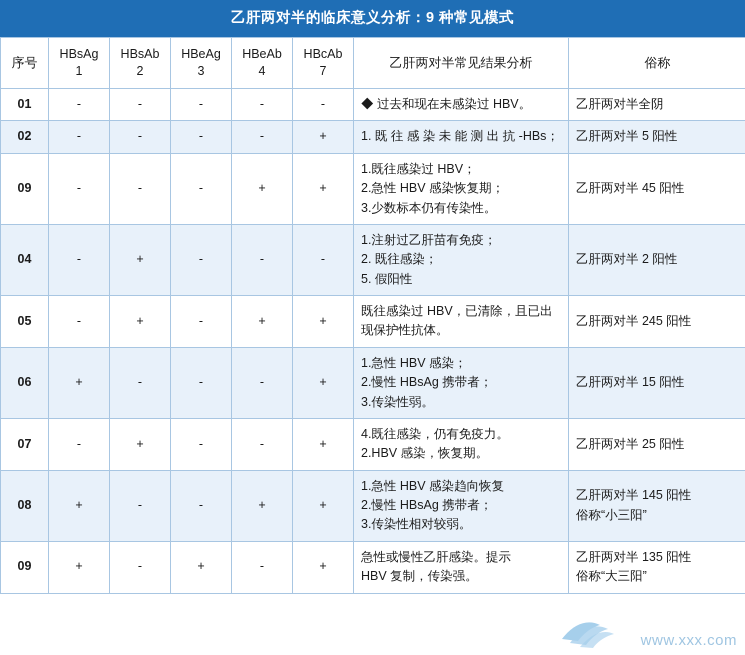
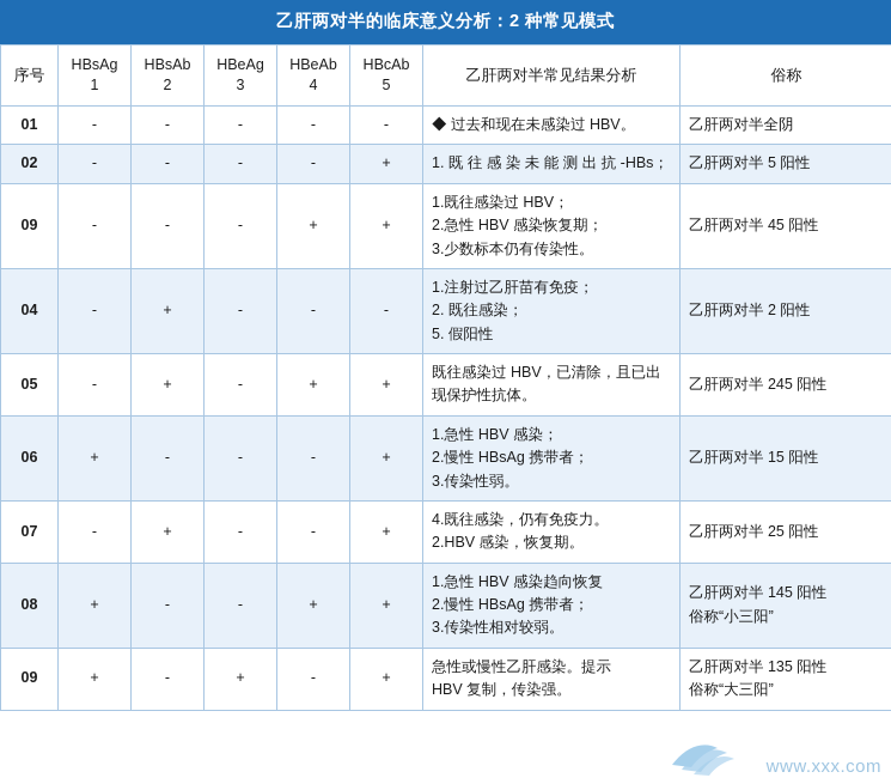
- 乙肝两对半的临床意义分析：9 种常见模式
+ 乙肝两对半的临床意义分析：2 种常见模式
- 序号	HBsAg 1	HBsAb 2	HBeAg 3	HBeAb 4	HBcAb 7	乙肝两对半常见结果分析	俗称
+ 序号	HBsAg 1	HBsAb 2	HBeAg 3	HBeAb 4	HBcAb 5	乙肝两对半常见结果分析	俗称
  01	-	-	-	-	-	◆ 过去和现在未感染过 HBV。	乙肝两对半全阴
  02	-	-	-	-	+	1. 既 往 感 染 未 能 测 出 抗 -HBs；	乙肝两对半 5 阳性
  09	-	-	-	+	+	1.既往感染过 HBV； 2.急性 HBV 感染恢复期； 3.少数标本仍有传染性。	乙肝两对半 45 阳性
  04	-	+	-	-	-	1.注射过乙肝苗有免疫； 2. 既往感染； 5. 假阳性	乙肝两对半 2 阳性
  05	-	+	-	+	+	既往感染过 HBV，已清除，且已出现保护性抗体。	乙肝两对半 245 阳性
  06	+	-	-	-	+	1.急性 HBV 感染； 2.慢性 HBsAg 携带者； 3.传染性弱。	乙肝两对半 15 阳性
  07	-	+	-	-	+	4.既往感染，仍有免疫力。 2.HBV 感染，恢复期。	乙肝两对半 25 阳性
  08	+	-	-	+	+	1.急性 HBV 感染趋向恢复 2.慢性 HBsAg 携带者； 3.传染性相对较弱。	乙肝两对半 145 阳性 俗称“小三阳”
  09	+	-	+	-	+	急性或慢性乙肝感染。提示 HBV 复制，传染强。	乙肝两对半 135 阳性 俗称“大三阳”
  www.xxx.com
